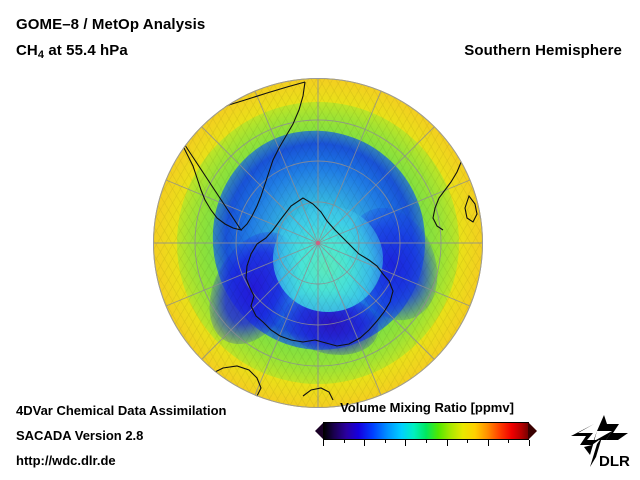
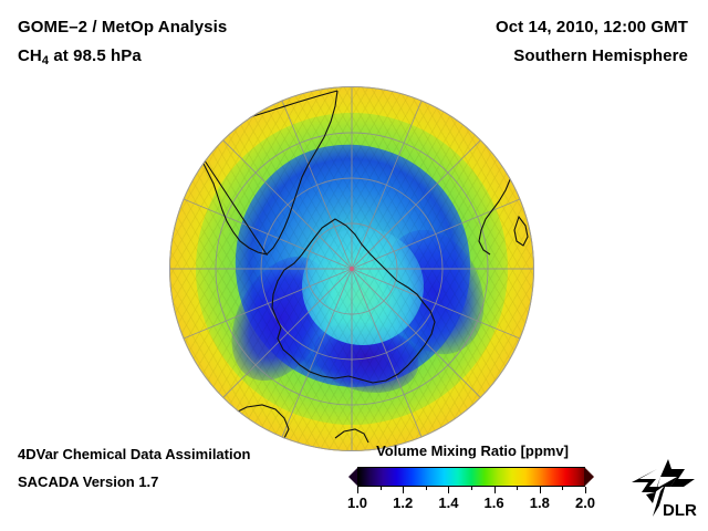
- GOME–8 / MetOp Analysis
+ GOME–2 / MetOp Analysis
- CH4 at 55.4 hPa
+ CH4 at 98.5 hPa
+ Oct 14, 2010, 12:00 GMT
  Southern Hemisphere
  4DVar Chemical Data Assimilation
- SACADA Version 2.8
+ SACADA Version 1.7
- http://wdc.dlr.de
  Volume Mixing Ratio [ppmv]
+ 1.0
+ 1.2
+ 1.4
+ 1.6
+ 1.8
+ 2.0
  DLR
